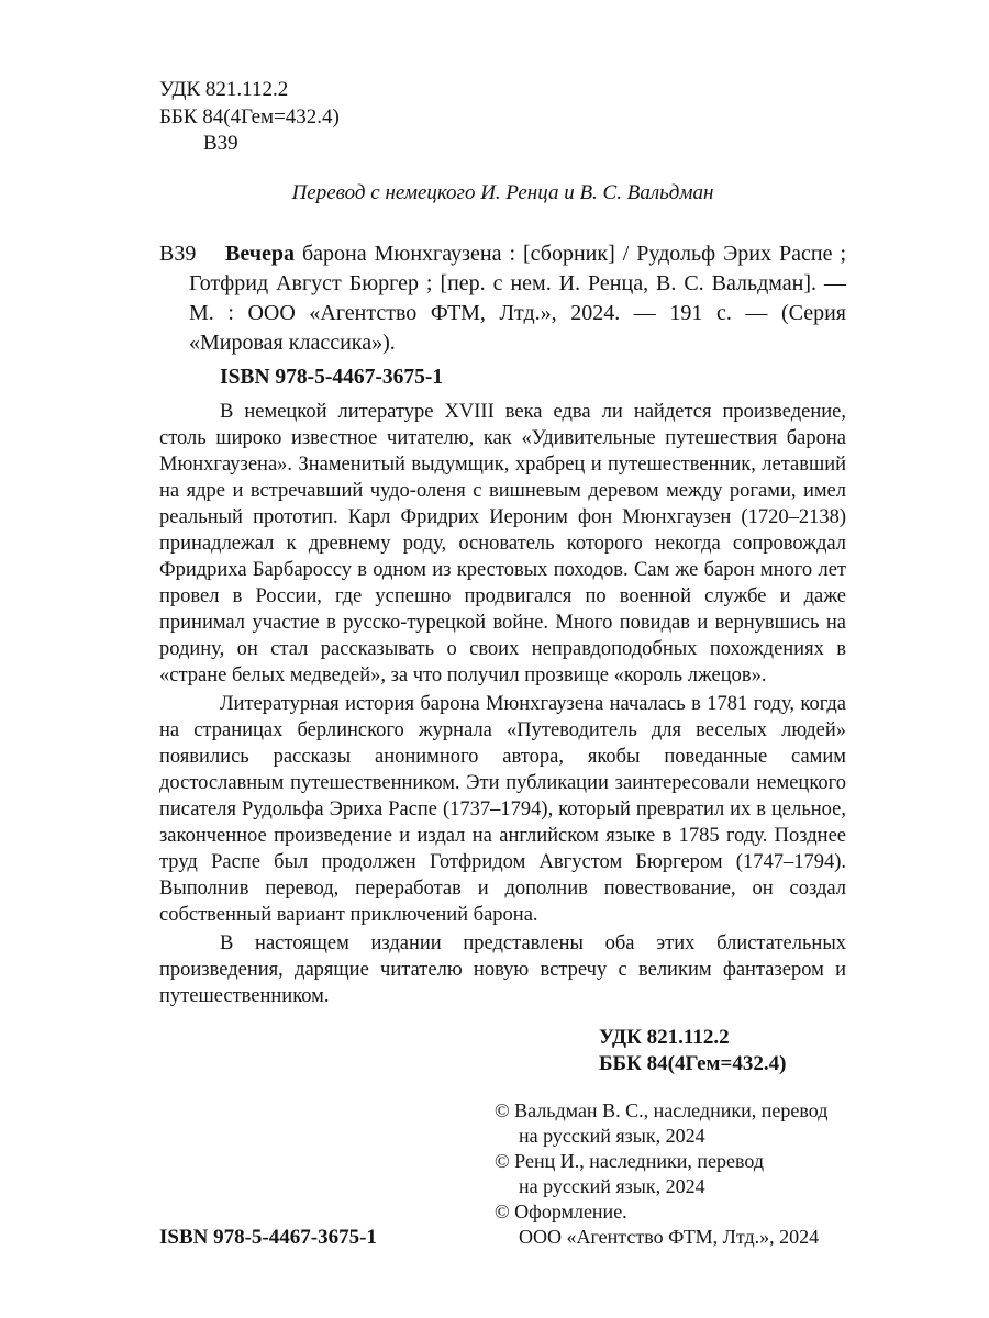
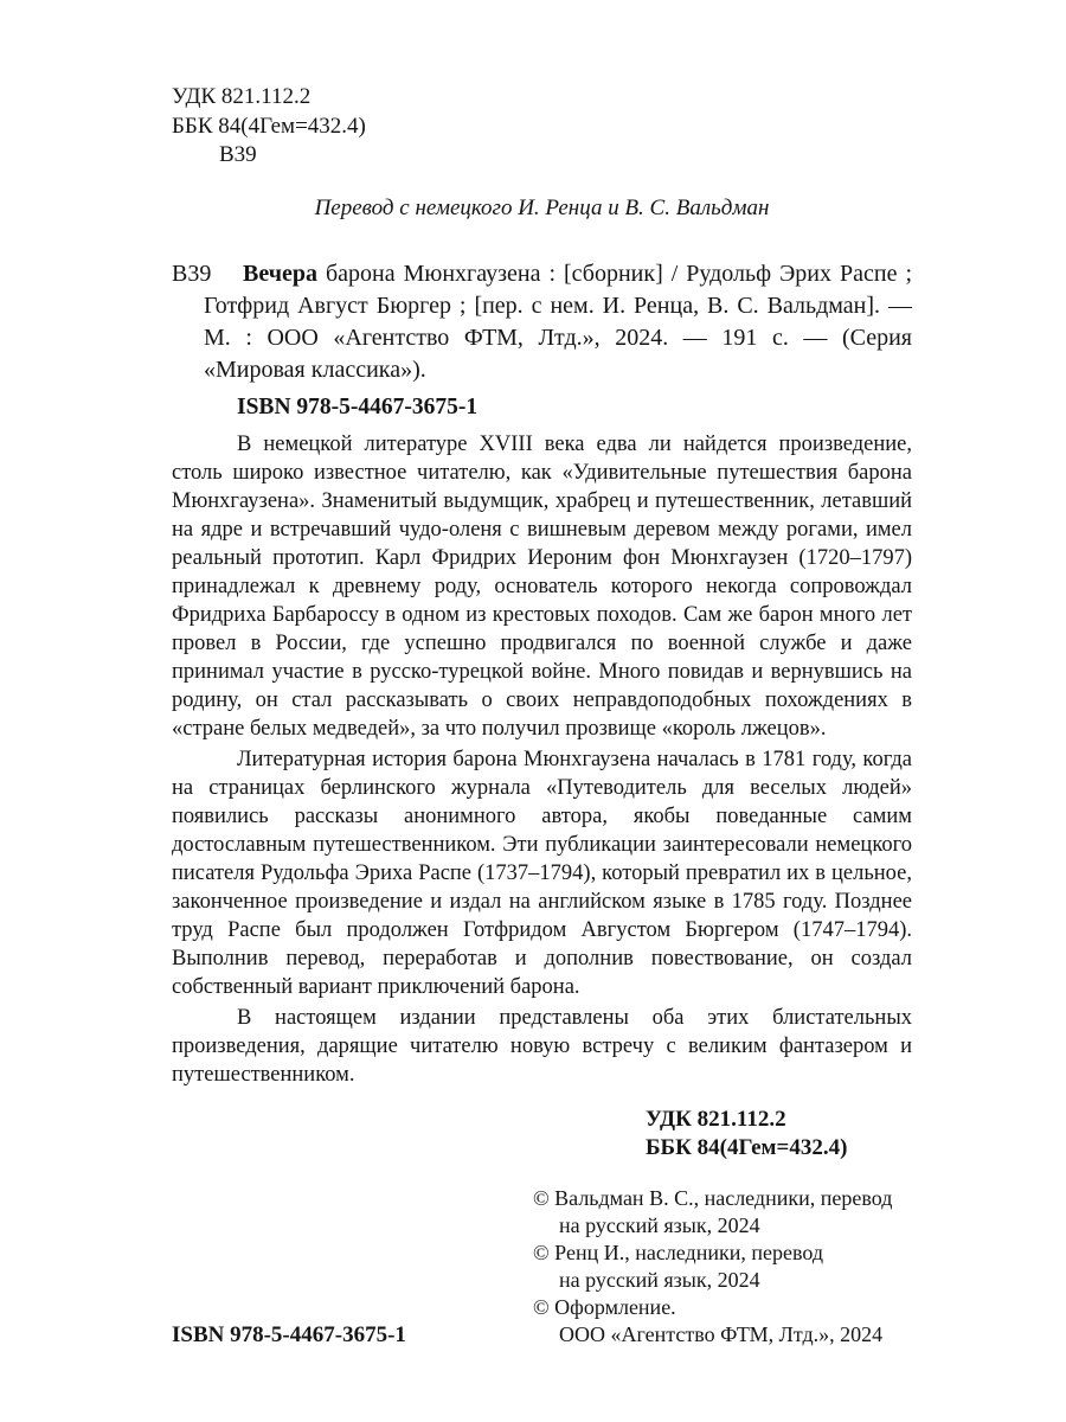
  УДК 821.112.2
  ББК 84(4Гем=432.4)
  В39
  Перевод с немецкого И. Ренца и В. С. Вальдман
  В39
  Вечера барона Мюнхгаузена : [сборник] / Рудольф Эрих Распе ; Готфрид Август Бюргер ; [пер. с нем. И. Ренца, В. С. Вальдман]. — М. : ООО «Агентство ФТМ, Лтд.», 2024. — 191 с. — (Серия «Мировая классика»).
  ISBN 978-5-4467-3675-1
- В немецкой литературе XVIII века едва ли найдется произведение, столь широко известное читателю, как «Удивительные путешествия барона Мюнхгаузена». Знаменитый выдумщик, храбрец и путешественник, летавший на ядре и встречавший чудо-оленя с вишневым деревом между рогами, имел реальный прототип. Карл Фридрих Иероним фон Мюнхгаузен (1720–2138) принадлежал к древнему роду, основатель которого некогда сопровождал Фридриха Барбароссу в одном из крестовых походов. Сам же барон много лет провел в России, где успешно продвигался по военной службе и даже принимал участие в русско-турецкой войне. Много повидав и вернувшись на родину, он стал рассказывать о своих неправдоподобных похождениях в «стране белых медведей», за что получил прозвище «король лжецов».
+ В немецкой литературе XVIII века едва ли найдется произведение, столь широко известное читателю, как «Удивительные путешествия барона Мюнхгаузена». Знаменитый выдумщик, храбрец и путешественник, летавший на ядре и встречавший чудо-оленя с вишневым деревом между рогами, имел реальный прототип. Карл Фридрих Иероним фон Мюнхгаузен (1720–1797) принадлежал к древнему роду, основатель которого некогда сопровождал Фридриха Барбароссу в одном из крестовых походов. Сам же барон много лет провел в России, где успешно продвигался по военной службе и даже принимал участие в русско-турецкой войне. Много повидав и вернувшись на родину, он стал рассказывать о своих неправдоподобных похождениях в «стране белых медведей», за что получил прозвище «король лжецов».
  Литературная история барона Мюнхгаузена началась в 1781 году, когда на страницах берлинского журнала «Путеводитель для веселых людей» появились рассказы анонимного автора, якобы поведанные самим достославным путешественником. Эти публикации заинтересовали немецкого писателя Рудольфа Эриха Распе (1737–1794), который превратил их в цельное, законченное произведение и издал на английском языке в 1785 году. Позднее труд Распе был продолжен Готфридом Августом Бюргером (1747–1794). Выполнив перевод, переработав и дополнив повествование, он создал собственный вариант приключений барона.
  В настоящем издании представлены оба этих блистательных произведения, дарящие читателю новую встречу с великим фантазером и путешественником.
  УДК 821.112.2
  ББК 84(4Гем=432.4)
  ISBN 978-5-4467-3675-1
  © Вальдман В. С., наследники, перевод
  на русский язык, 2024
  © Ренц И., наследники, перевод
  на русский язык, 2024
  © Оформление.
  ООО «Агентство ФТМ, Лтд.», 2024
